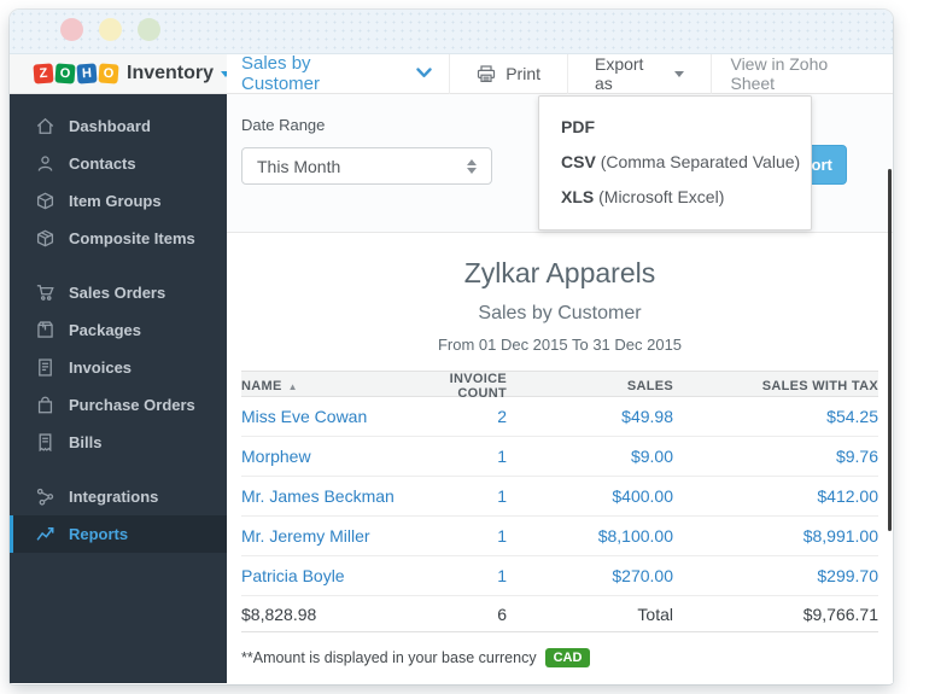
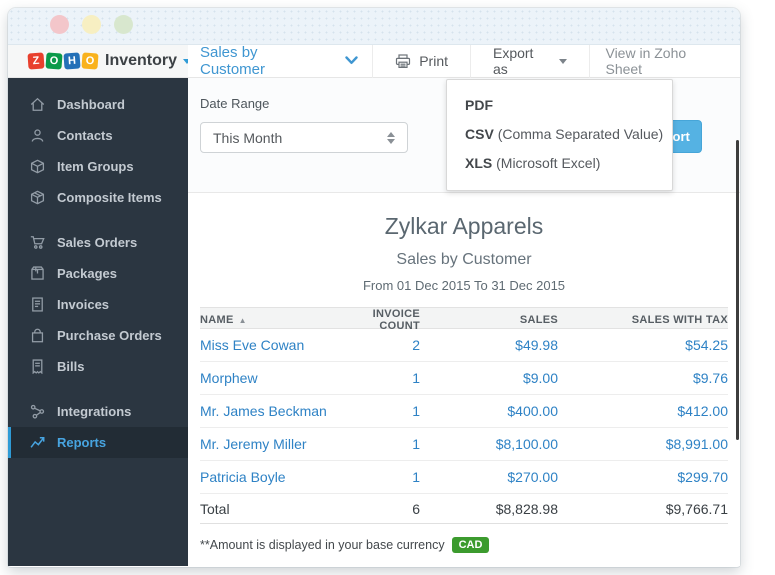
  Inventory
  Sales by Customer
  Print
  Export as
  View in Zoho Sheet
  Dashboard
  Contacts
  Item Groups
  Composite Items
  Sales Orders
  Packages
  Invoices
  Purchase Orders
  Bills
  Integrations
  Reports
  Date Range
  This Month
  Zylkar Apparels
  Sales by Customer
  From 01 Dec 2015 To 31 Dec 2015
  NAME ▲
  INVOICE COUNT
  SALES
  SALES WITH TAX
  Miss Eve Cowan
  2
  $49.98
  $54.25
  Morphew
  1
  $9.00
  $9.76
  Mr. James Beckman
  1
  $400.00
  $412.00
  Mr. Jeremy Miller
  1
  $8,100.00
  $8,991.00
  Patricia Boyle
  1
  $270.00
  $299.70
- $8,828.98
+ Total
  6
- Total
+ $8,828.98
  $9,766.71
  **Amount is displayed in your base currency
  CAD
  PDF
  CSV (Comma Separated Value)
  XLS (Microsoft Excel)
